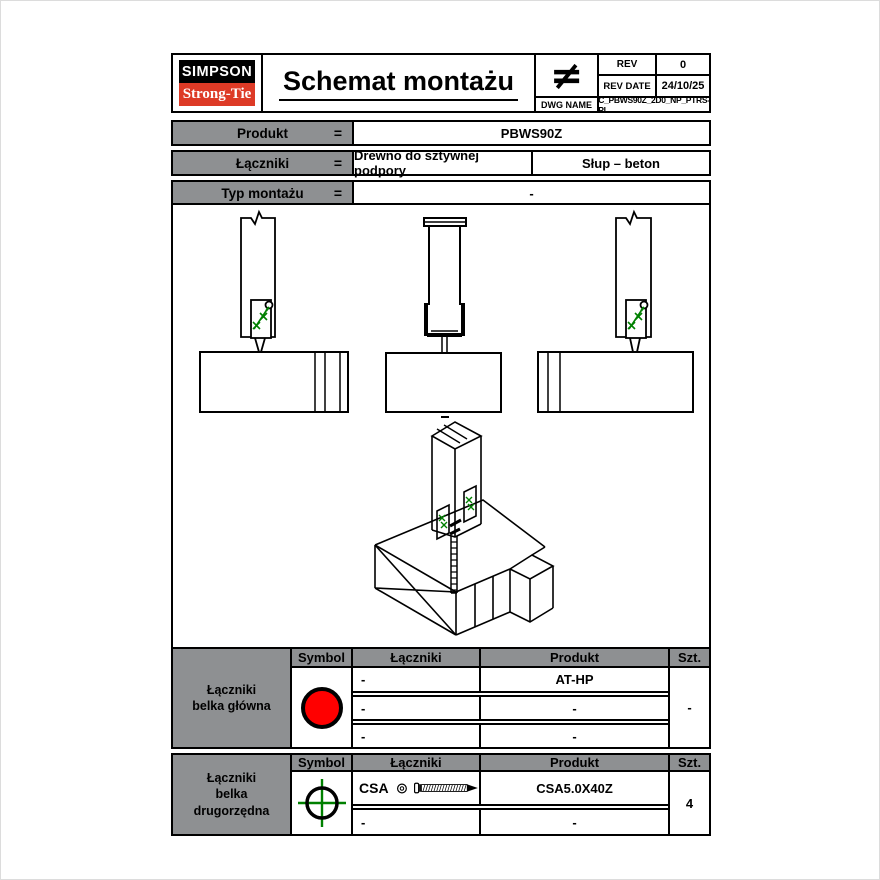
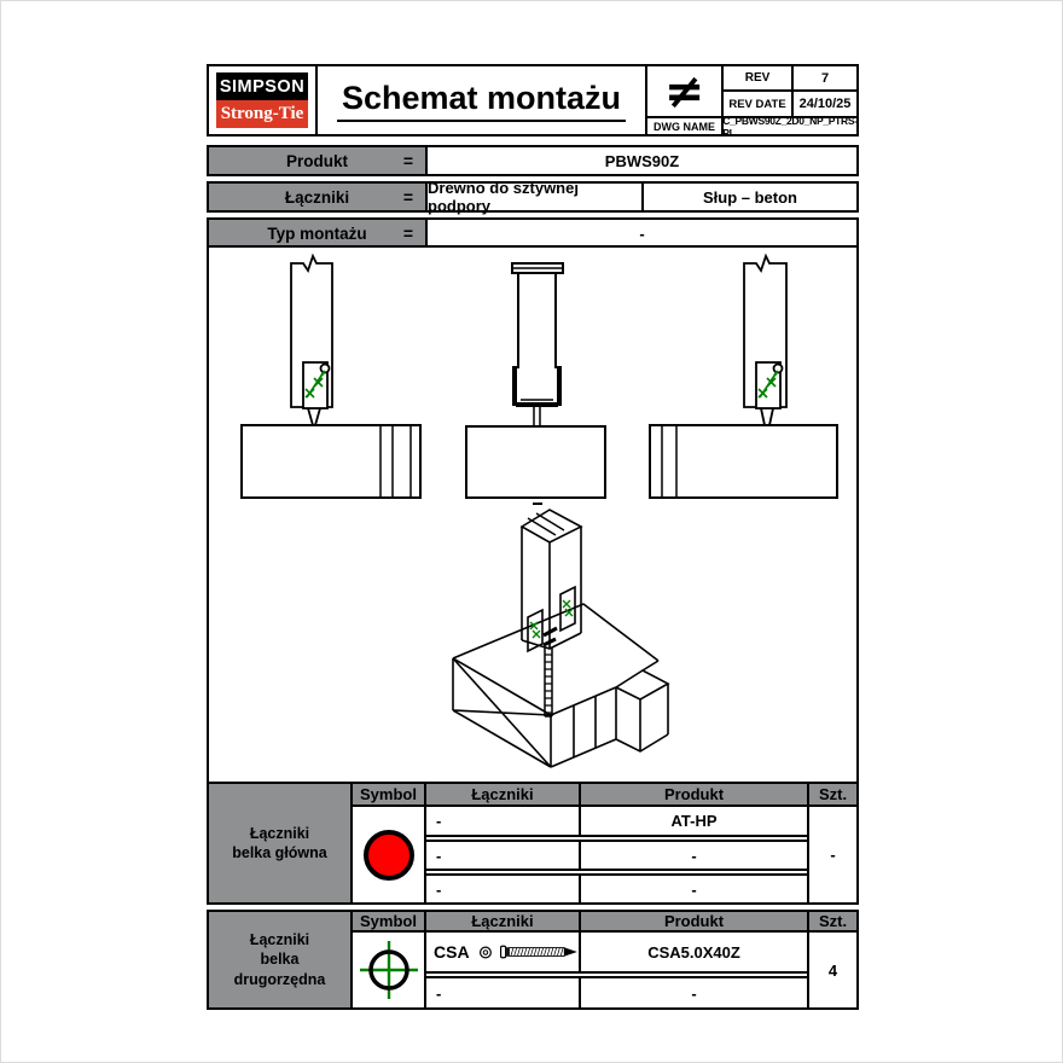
  SIMPSON
  Strong-Tie
  Schemat montażu
  ≠
  REV
- 0
+ 7
  REV DATE
  24/10/25
  DWG NAME
  C_PBWS90Z_2D0_NP_PTRS-PL
  Produkt
  =
  PBWS90Z
  Łączniki
  =
  Drewno do sztywnej podpory
  Słup – beton
  Typ montażu
  =
  -
  Łączniki
  belka główna
  Symbol
  Łączniki
  Produkt
  Szt.
  -
  AT-HP
  -
  -
  -
  -
  -
  Łączniki
  belka
  drugorzędna
  Symbol
  Łączniki
  Produkt
  Szt.
  CSA
  CSA5.0X40Z
  -
  -
  4
